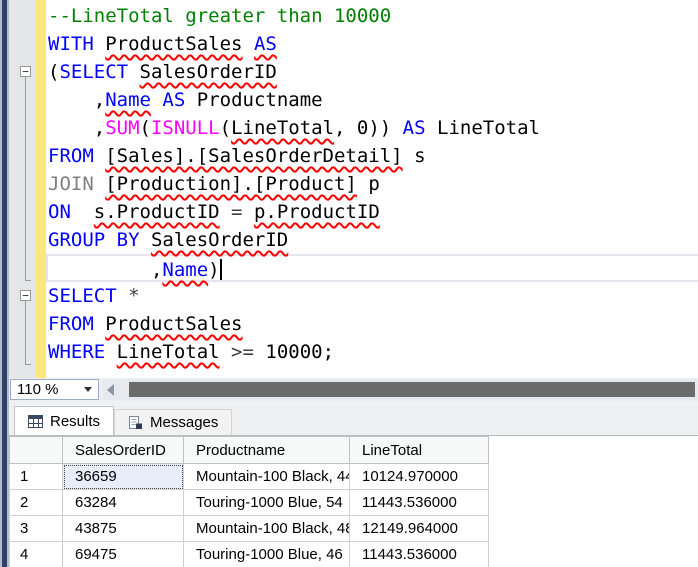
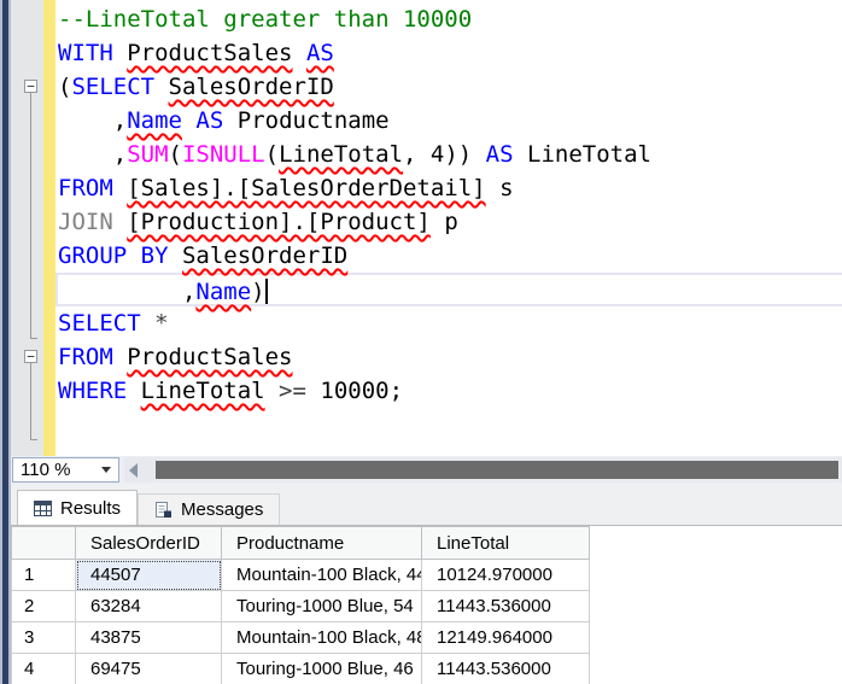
  −
  −
  --LineTotal greater than 10000
  WITH ProductSales AS
  (SELECT SalesOrderID
  ,Name AS Productname
- ,SUM(ISNULL(LineTotal, 0)) AS LineTotal
+ ,SUM(ISNULL(LineTotal, 4)) AS LineTotal
  FROM [Sales].[SalesOrderDetail] s
  JOIN [Production].[Product] p
- ON s.ProductID = p.ProductID
  GROUP BY SalesOrderID
  ,Name)
  SELECT *
  FROM ProductSales
  WHERE LineTotal >= 10000;
  110 %
  Results
  Messages
  	SalesOrderID	Productname	LineTotal
- 1	36659	Mountain-100 Black, 4	10124.970000
+ 1	44507	Mountain-100 Black, 4	10124.970000
  2	63284	Touring-1000 Blue, 54	11443.536000
  3	43875	Mountain-100 Black, 4	12149.964000
  4	69475	Touring-1000 Blue, 46	11443.536000
